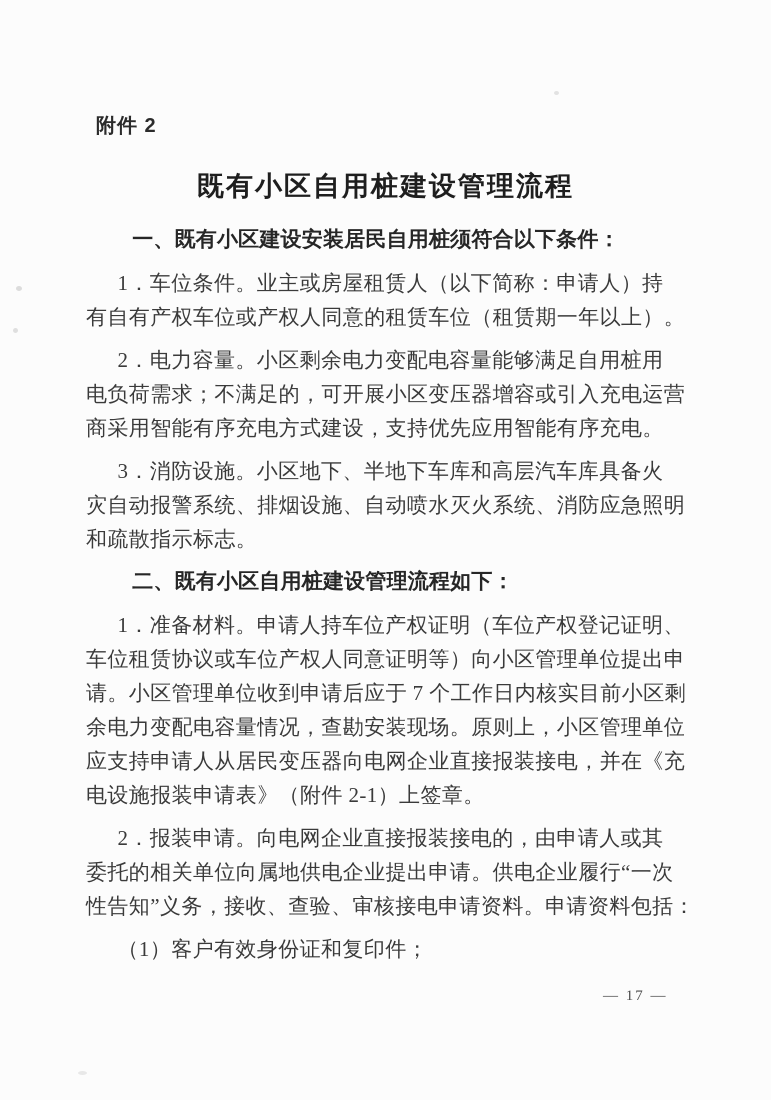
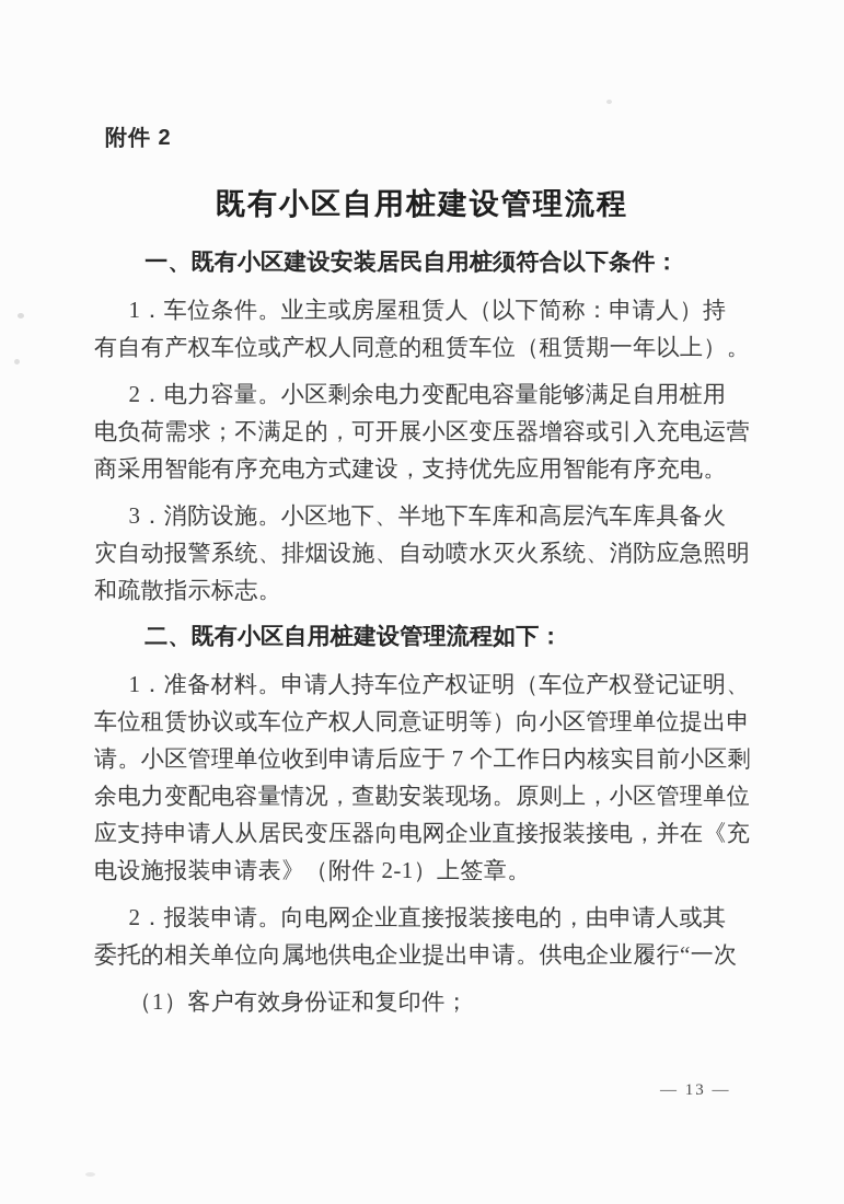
  附件 2
  既有小区自用桩建设管理流程
  一、既有小区建设安装居民自用桩须符合以下条件：
  1．车位条件。业主或房屋租赁人（以下简称：申请人）持
  有自有产权车位或产权人同意的租赁车位（租赁期一年以上）。
  2．电力容量。小区剩余电力变配电容量能够满足自用桩用
  电负荷需求；不满足的，可开展小区变压器增容或引入充电运营
  商采用智能有序充电方式建设，支持优先应用智能有序充电。
  3．消防设施。小区地下、半地下车库和高层汽车库具备火
  灾自动报警系统、排烟设施、自动喷水灭火系统、消防应急照明
  和疏散指示标志。
  二、既有小区自用桩建设管理流程如下：
  1．准备材料。申请人持车位产权证明（车位产权登记证明、
  车位租赁协议或车位产权人同意证明等）向小区管理单位提出申
  请。小区管理单位收到申请后应于 7 个工作日内核实目前小区剩
  余电力变配电容量情况，查勘安装现场。原则上，小区管理单位
  应支持申请人从居民变压器向电网企业直接报装接电，并在《充
  电设施报装申请表》（附件 2-1）上签章。
  2．报装申请。向电网企业直接报装接电的，由申请人或其
  委托的相关单位向属地供电企业提出申请。供电企业履行“一次
- 性告知”义务，接收、查验、审核接电申请资料。申请资料包括：
  （1）客户有效身份证和复印件；
- — 17 —
+ — 13 —
